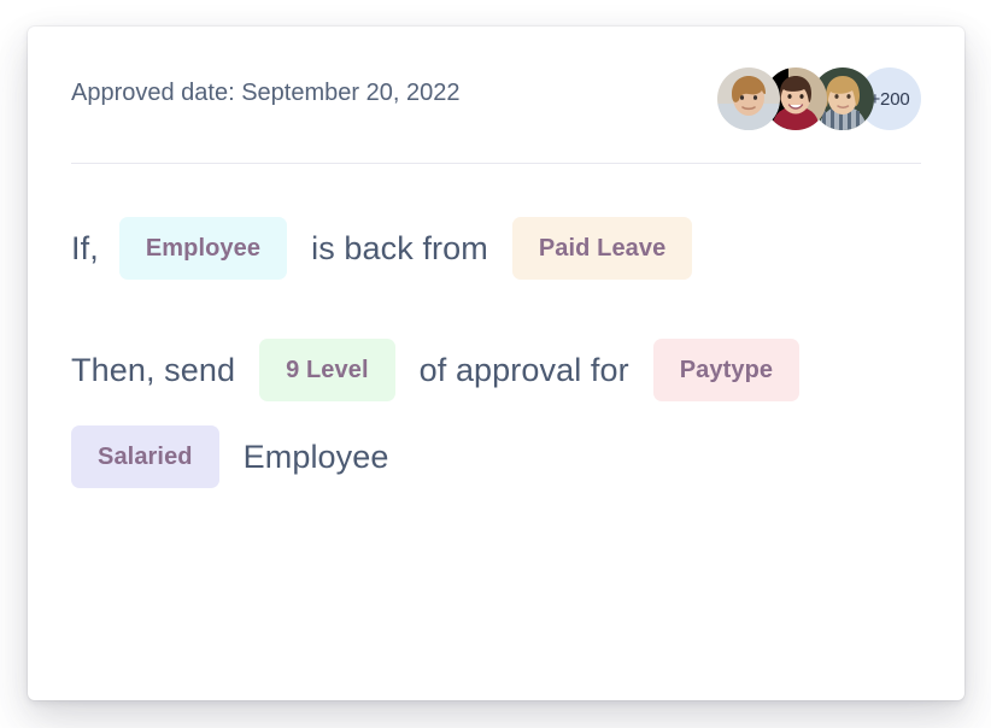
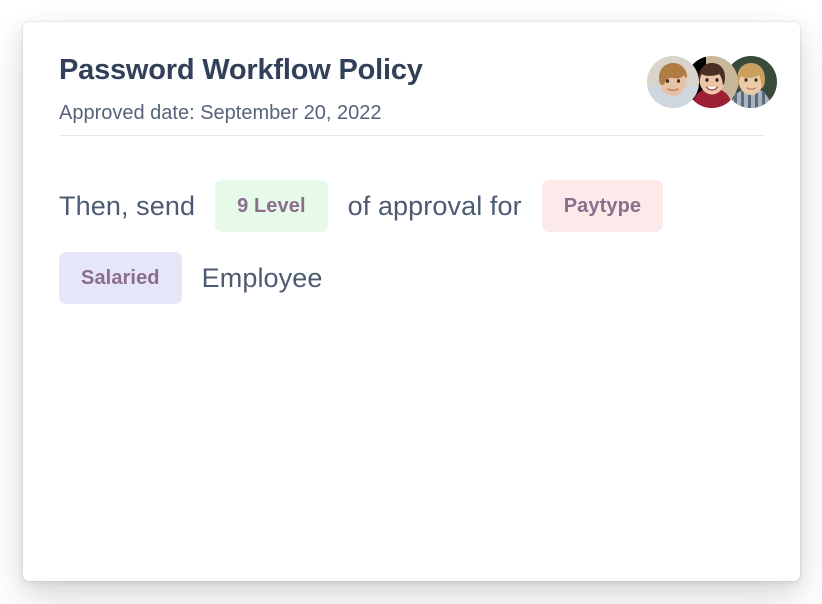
+ Password Workflow Policy
  Approved date: September 20, 2022
- +200
- If, Employee is back from Paid Leave
  Then, send 9 Level of approval for Paytype
  Salaried Employee
